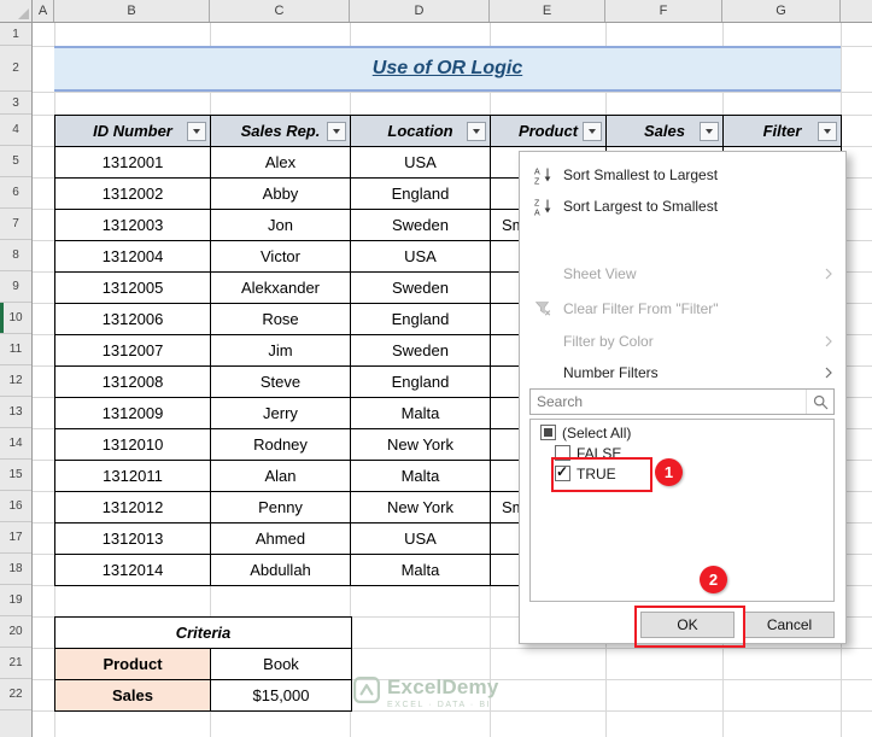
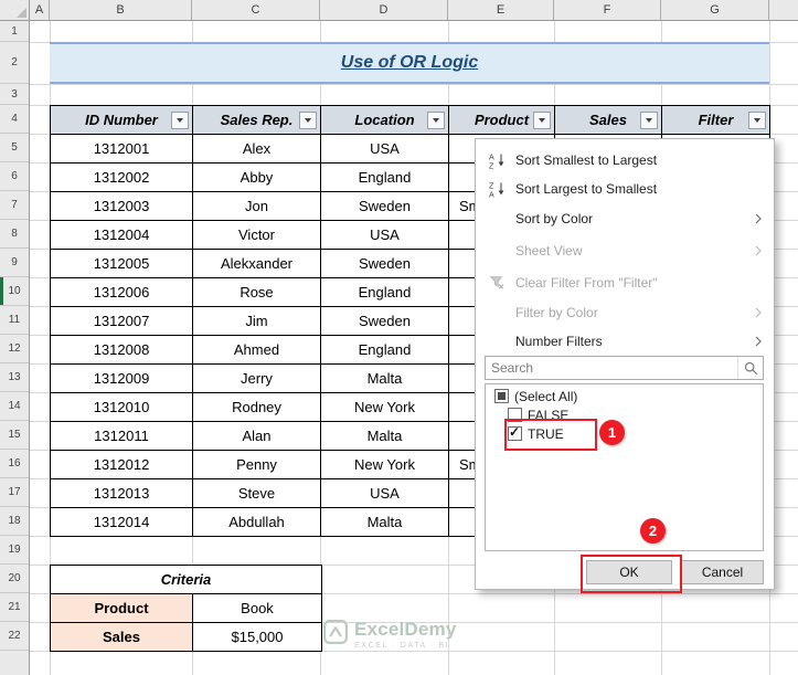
  A
  B
  C
  D
  E
  F
  G
  1
  2
  3
  4
  5
  6
  7
  8
  9
  10
  11
  12
  13
  14
  15
  16
  17
  18
  19
  20
  21
  22
  Use of OR Logic
  ID Number
  Sales Rep.
  Location
  Product
  Sales
  Filter
  1312001
  Alex
  USA
  1312002
  Abby
  England
  1312003
  Jon
  Sweden
  1312004
  Victor
  USA
  1312005
  Alekxander
  Sweden
  1312006
  Rose
  England
  1312007
  Jim
  Sweden
  1312008
- Steve
+ Ahmed
  England
  1312009
  Jerry
  Malta
  1312010
  Rodney
  New York
  1312011
  Alan
  Malta
  1312012
  Penny
  New York
  1312013
- Ahmed
+ Steve
  USA
  1312014
  Abdullah
  Malta
  Criteria
  Product
  Book
  Sales
  $15,000
  ExcelDemy
  Sort Smallest to Largest
  Sort Largest to Smallest
+ Sort by Color
  Sheet View
  Clear Filter From "Filter"
  Filter by Color
  Number Filters
  Search
  (Select All)
  FALSE
  TRUE
  OK
  Cancel
  1
  2
